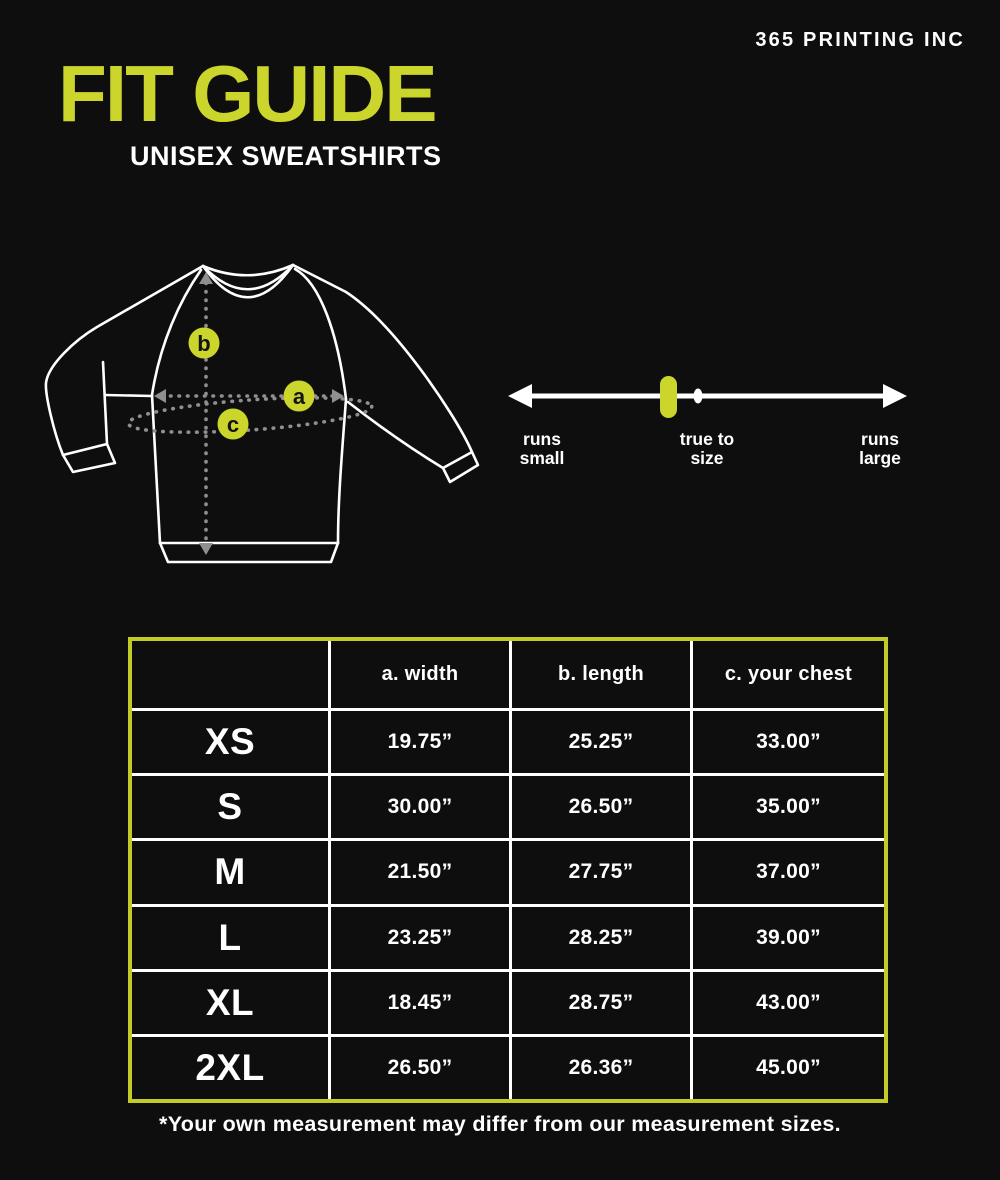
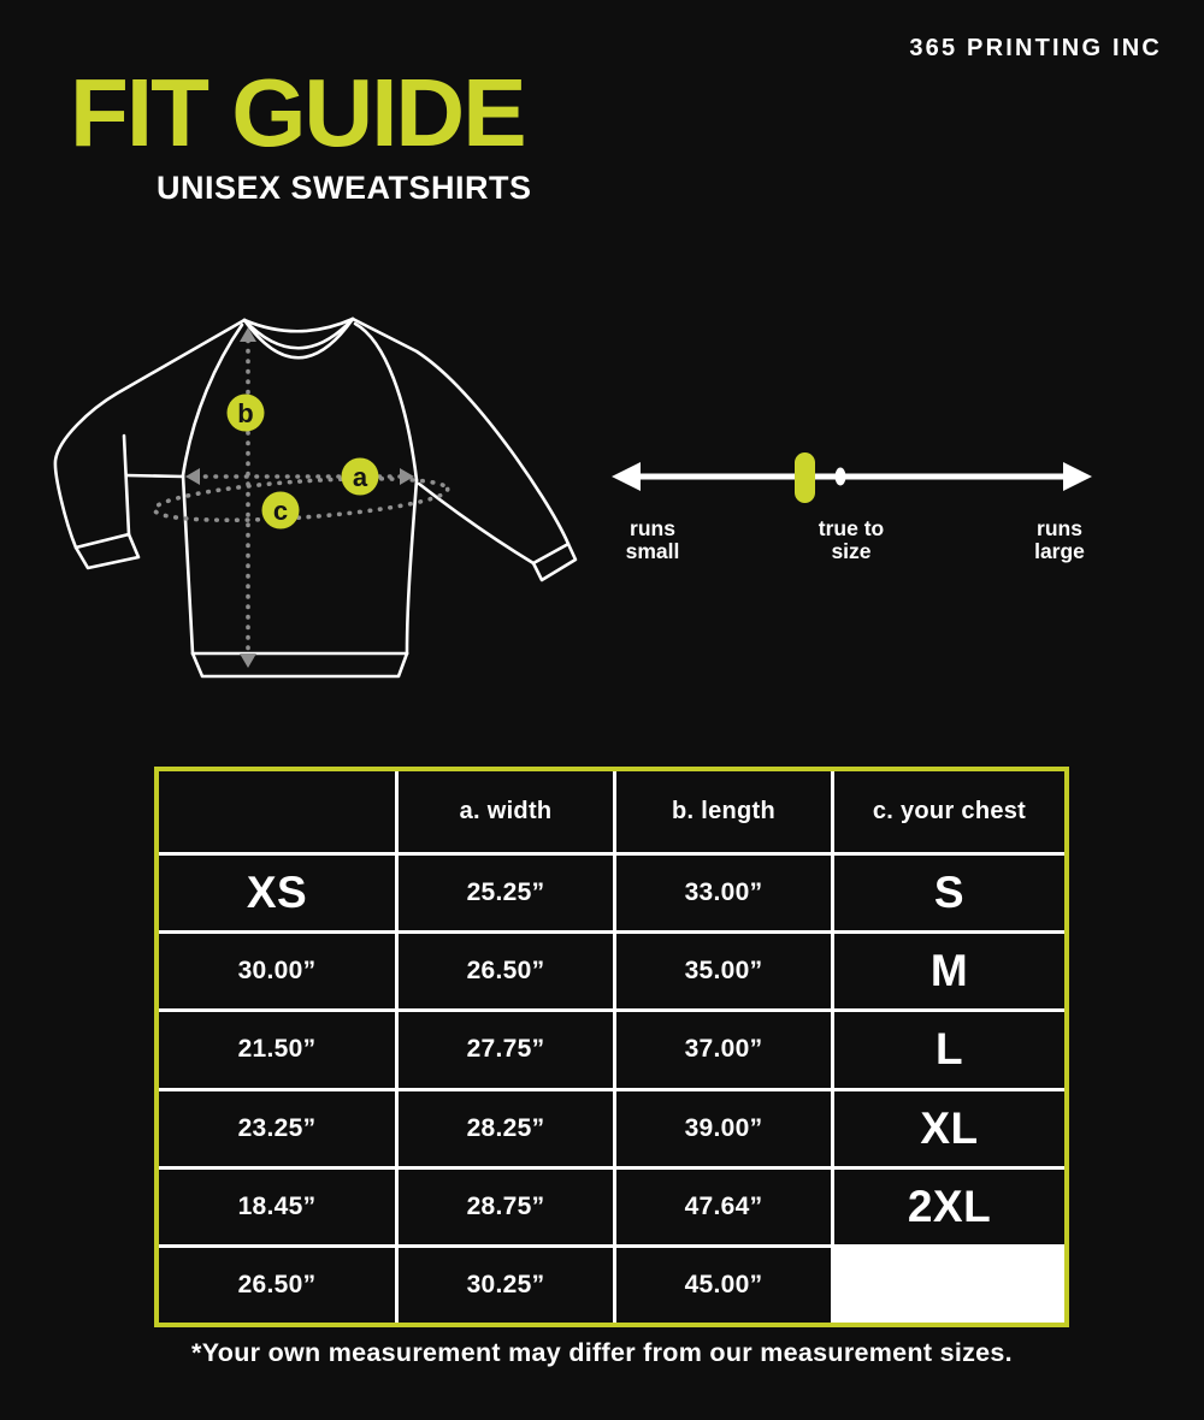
  365 PRINTING INC
  FIT GUIDE
  UNISEX SWEATSHIRTS
  b
  a
  c
  runs small
  true to size
  runs large
  a. width
  b. length
  c. your chest
  XS
- 19.75”
  25.25”
  33.00”
  S
  30.00”
  26.50”
  35.00”
  M
  21.50”
  27.75”
  37.00”
  L
  23.25”
  28.25”
  39.00”
  XL
  18.45”
  28.75”
- 43.00”
+ 47.64”
  2XL
  26.50”
- 26.36”
+ 30.25”
  45.00”
  *Your own measurement may differ from our measurement sizes.
